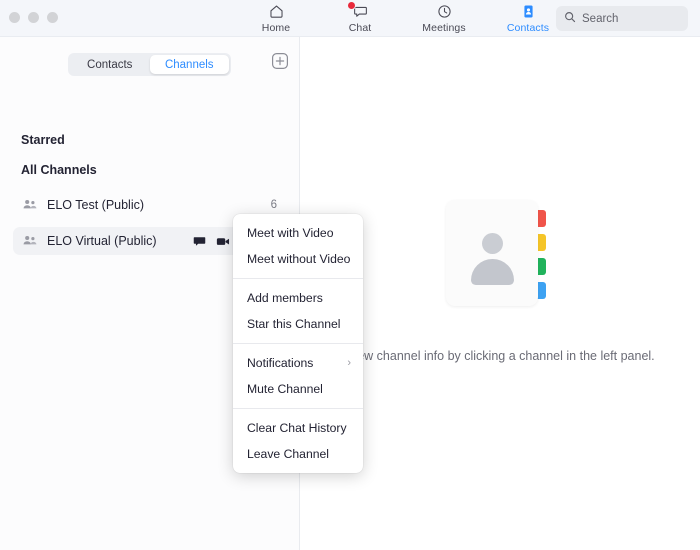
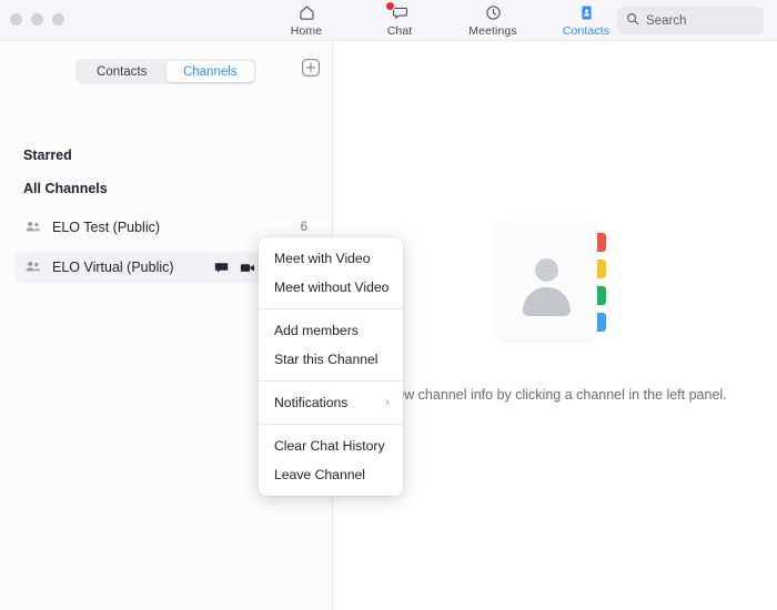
  Home
  Chat
  Meetings
  Contacts
  Search
  Contacts
  Channels
  Starred
  All Channels
  ELO Test (Public)
  6
  ELO Virtual (Public)
  w channel info by clicking a channel in the left panel.
  Meet with Video
  Meet without Video
  Add members
  Star this Channel
  Notifications
  ›
- Mute Channel
  Clear Chat History
  Leave Channel
